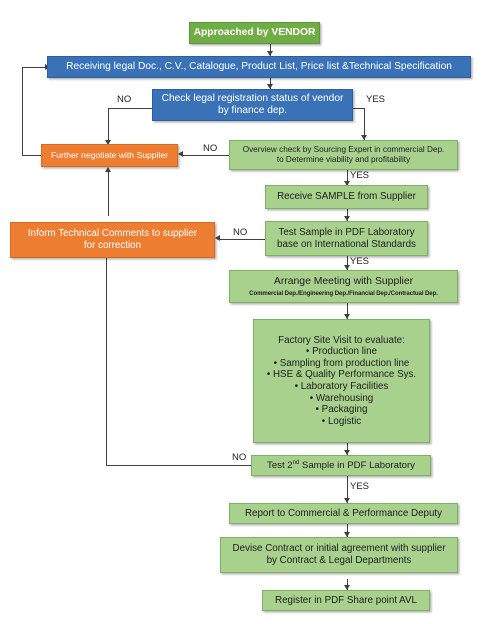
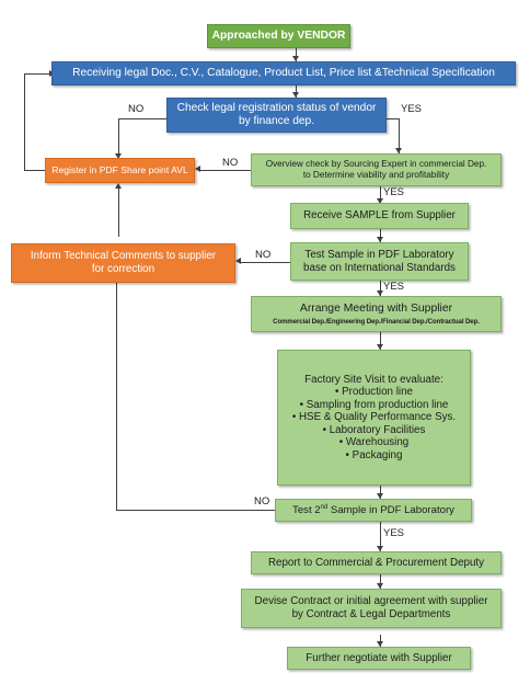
  NO
  YES
  NO
  YES
  NO
  YES
  NO
  YES
  Approached by VENDOR
  Receiving legal Doc., C.V., Catalogue, Product List, Price list &Technical Specification
  Check legal registration status of vendor
  by finance dep.
- Further negotiate with Supplier
+ Register in PDF Share point AVL
  Overview check by Sourcing Expert in commercial Dep.
  to Determine viability and profitability
  Receive SAMPLE from Supplier
  Test Sample in PDF Laboratory
  base on International Standards
  Inform Technical Comments to supplier
  for correction
  Arrange Meeting with Supplier
  Factory Site Visit to evaluate:
  • Production line
  • Sampling from production line
  • HSE & Quality Performance Sys.
  • Laboratory Facilities
  • Warehousing
  • Packaging
- • Logistic
  Test 2 Sample in PDF Laboratory
- Report to Commercial & Performance Deputy
+ Report to Commercial & Procurement Deputy
  Devise Contract or initial agreement with supplier
  by Contract & Legal Departments
- Register in PDF Share point AVL
+ Further negotiate with Supplier
